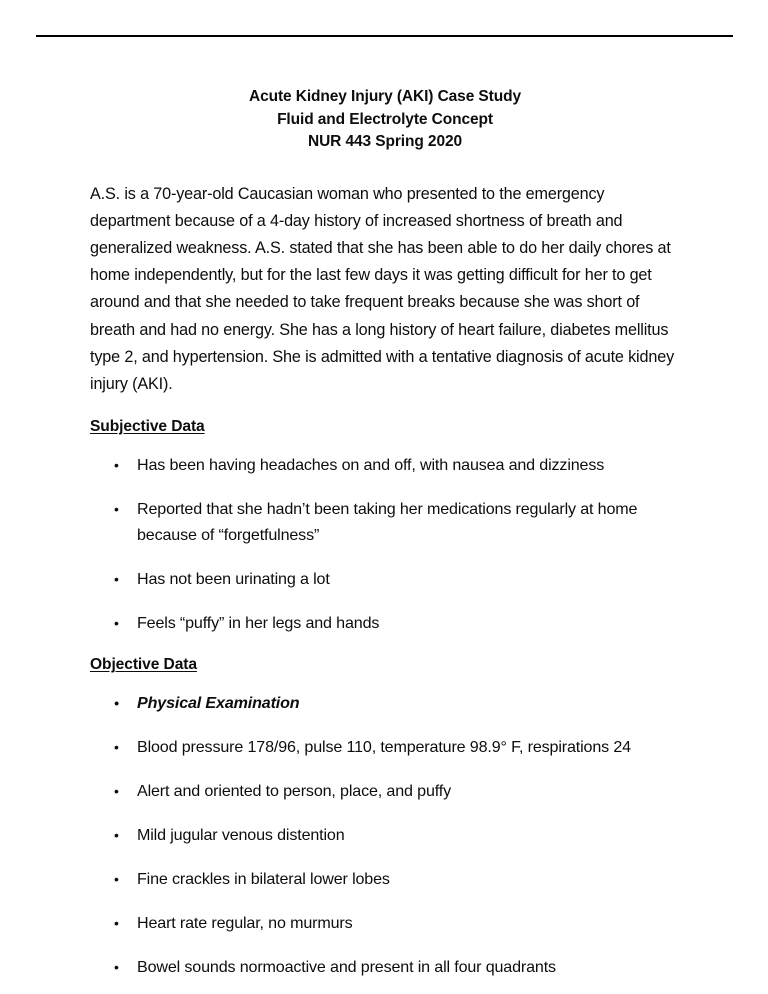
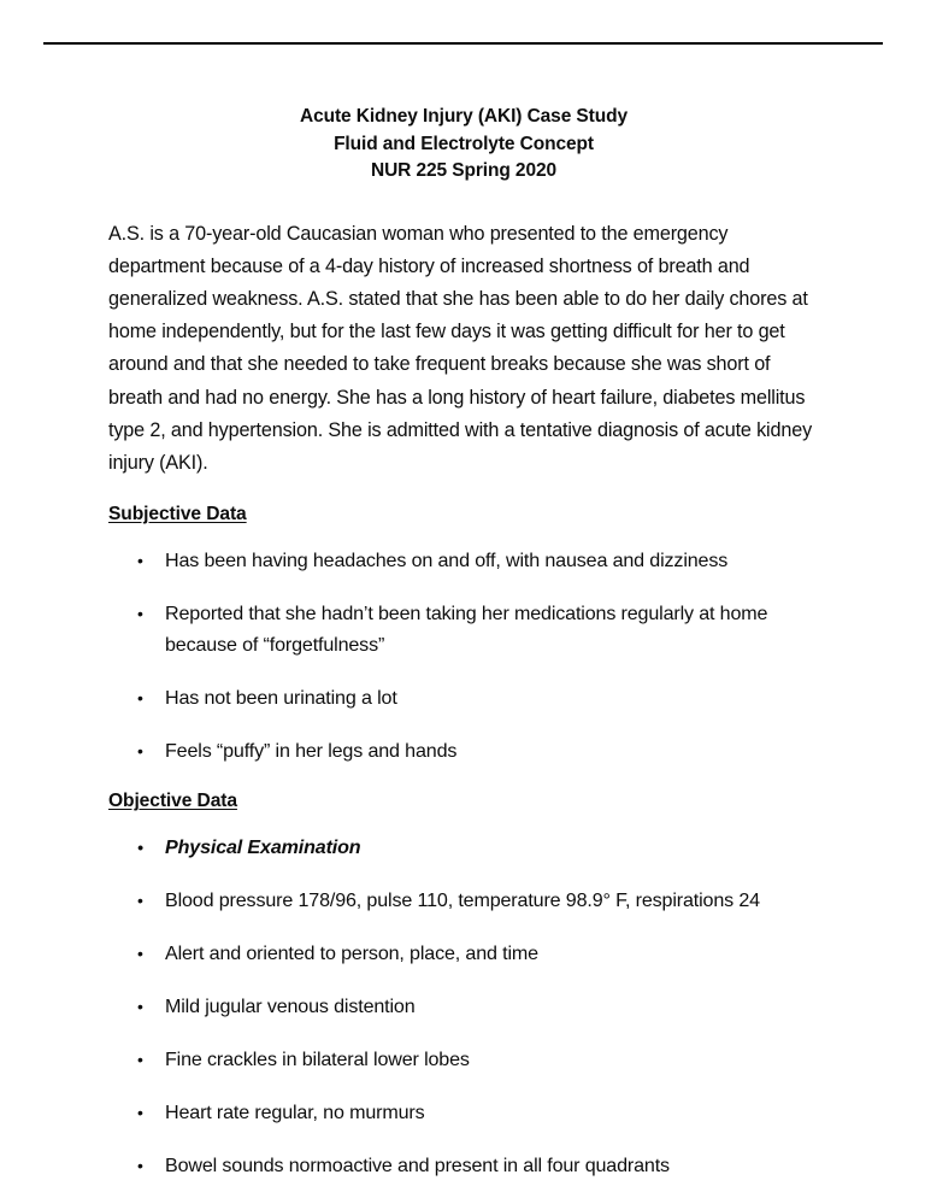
  Acute Kidney Injury (AKI) Case Study
  Fluid and Electrolyte Concept
- NUR 443 Spring 2020
+ NUR 225 Spring 2020
  A.S. is a 70-year-old Caucasian woman who presented to the emergency department because of a 4-day history of increased shortness of breath and generalized weakness. A.S. stated that she has been able to do her daily chores at home independently, but for the last few days it was getting difficult for her to get around and that she needed to take frequent breaks because she was short of breath and had no energy. She has a long history of heart failure, diabetes mellitus type 2, and hypertension. She is admitted with a tentative diagnosis of acute kidney injury (AKI).
  Subjective Data
  •
  Has been having headaches on and off, with nausea and dizziness
  •
  Reported that she hadn’t been taking her medications regularly at home because of “forgetfulness”
  •
  Has not been urinating a lot
  •
  Feels “puffy” in her legs and hands
  Objective Data
  •
  Physical Examination
  •
  Blood pressure 178/96, pulse 110, temperature 98.9° F, respirations 24
  •
- Alert and oriented to person, place, and puffy
+ Alert and oriented to person, place, and time
  •
  Mild jugular venous distention
  •
  Fine crackles in bilateral lower lobes
  •
  Heart rate regular, no murmurs
  •
  Bowel sounds normoactive and present in all four quadrants
